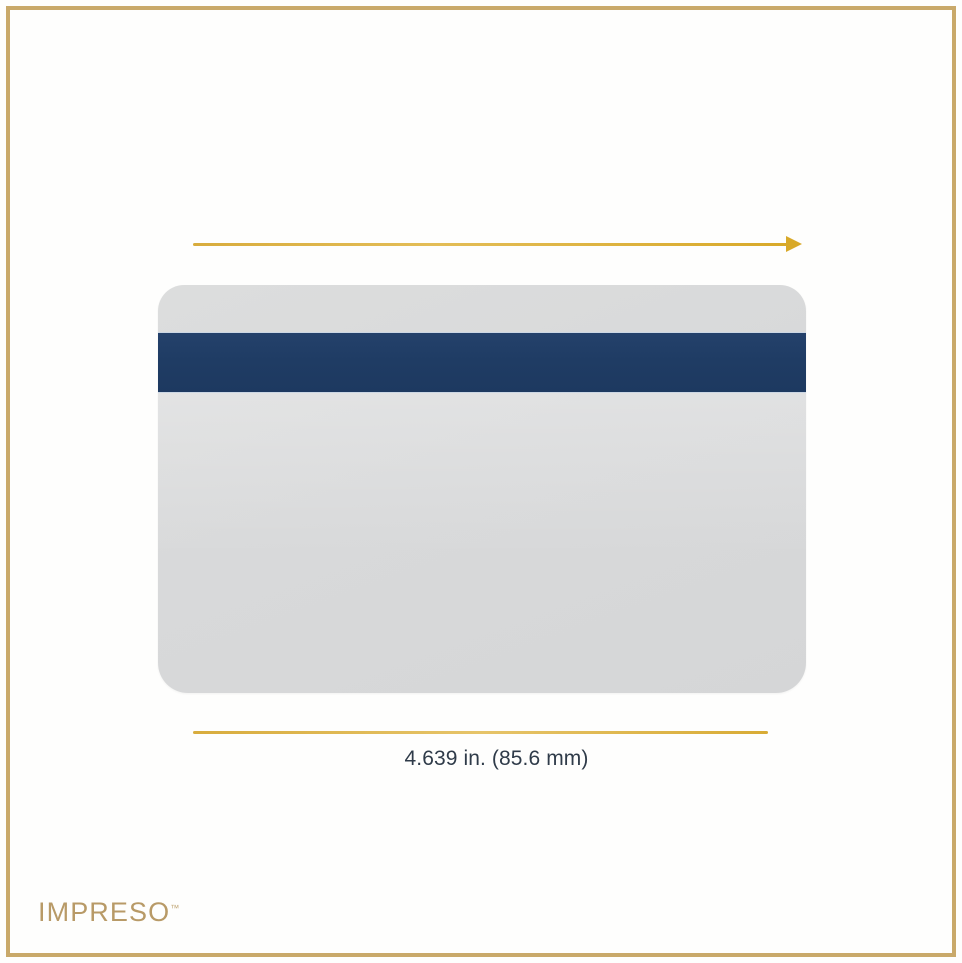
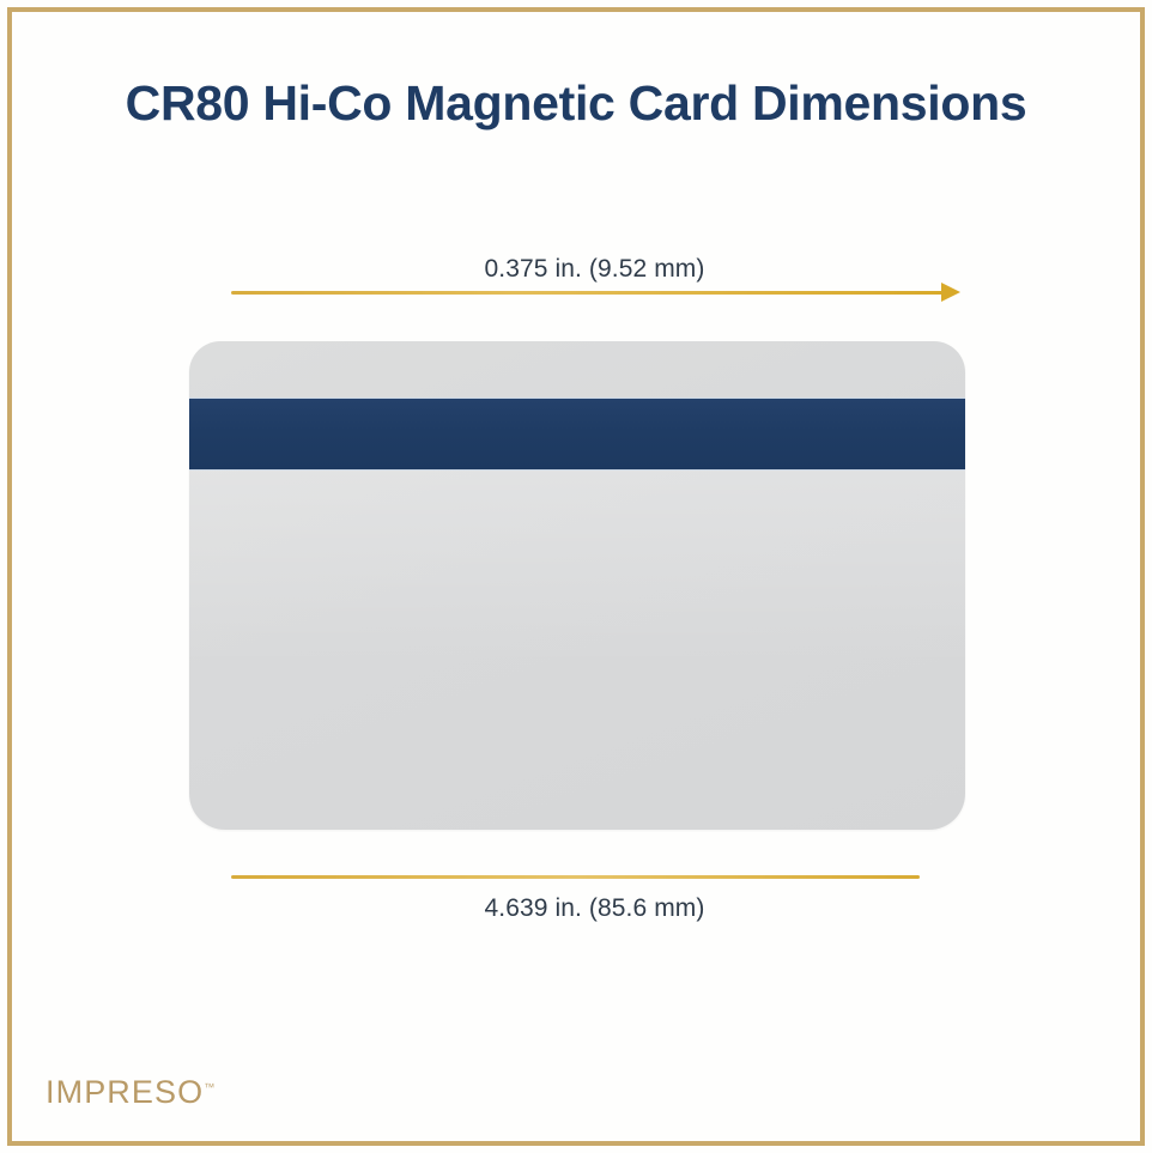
+ CR80 Hi-Co Magnetic Card Dimensions
+ 0.375 in. (9.52 mm)
  4.639 in. (85.6 mm)
  IMPRESO™
